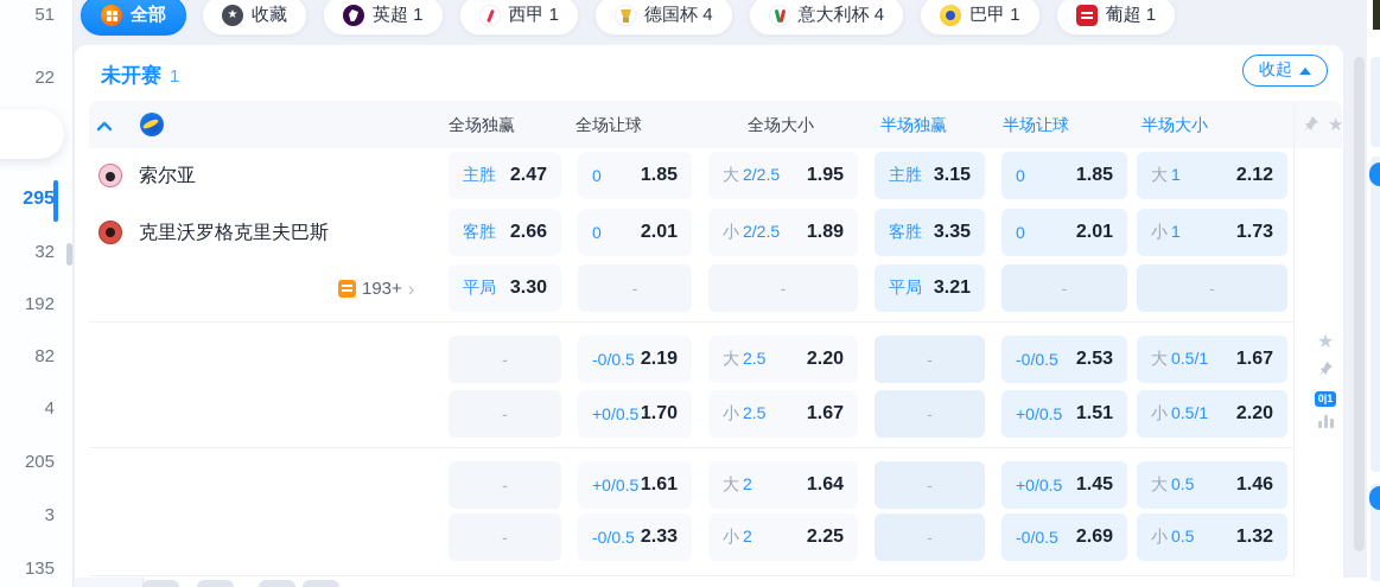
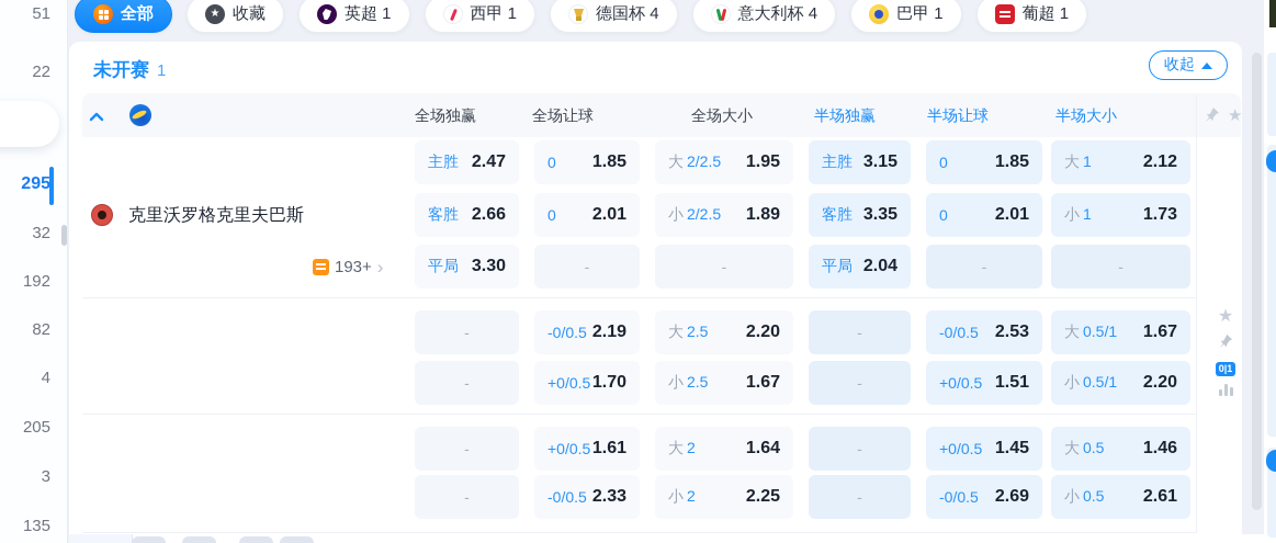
  51
  22
  295
  32
  192
  82
  4
  205
  3
  135
  全部
  ★
  收藏
  英超 1
  西甲 1
  德国杯 4
  意大利杯 4
  巴甲 1
  葡超 1
  未开赛 1
  收起
  全场独赢
  全场让球
  全场大小
  半场独赢
  半场让球
  半场大小
  ★
- 索尔亚
  克里沃罗格克里夫巴斯
  193+
  ›
  主胜
  2.47
  0
  1.85
  大 2/2.5
  1.95
  主胜
  3.15
  0
  1.85
  大 1
  2.12
  客胜
  2.66
  0
  2.01
  小 2/2.5
  1.89
  客胜
  3.35
  0
  2.01
  小 1
  1.73
  平局
  3.30
  -
  -
  平局
- 3.21
+ 2.04
  -
  -
  -
  -0/0.5
  2.19
  大 2.5
  2.20
  -
  -0/0.5
  2.53
  大 0.5/1
  1.67
  -
  +0/0.5
  1.70
  小 2.5
  1.67
  -
  +0/0.5
  1.51
  小 0.5/1
  2.20
  -
  +0/0.5
  1.61
  大 2
  1.64
  -
  +0/0.5
  1.45
  大 0.5
  1.46
  -
  -0/0.5
  2.33
  小 2
  2.25
  -
  -0/0.5
  2.69
  小 0.5
- 1.32
+ 2.61
  ★
  0|1
